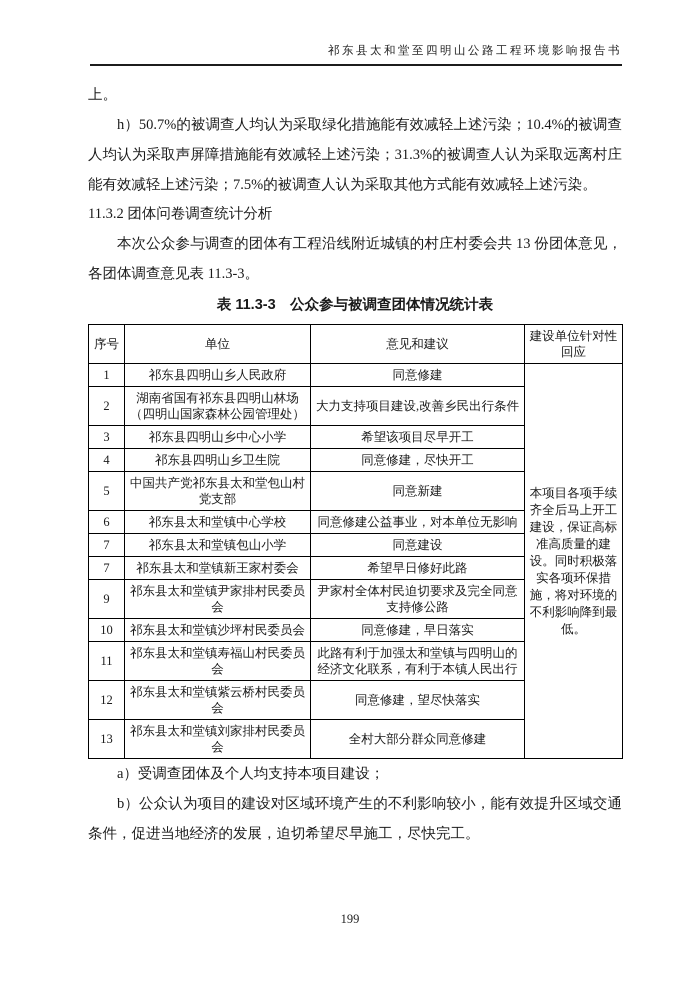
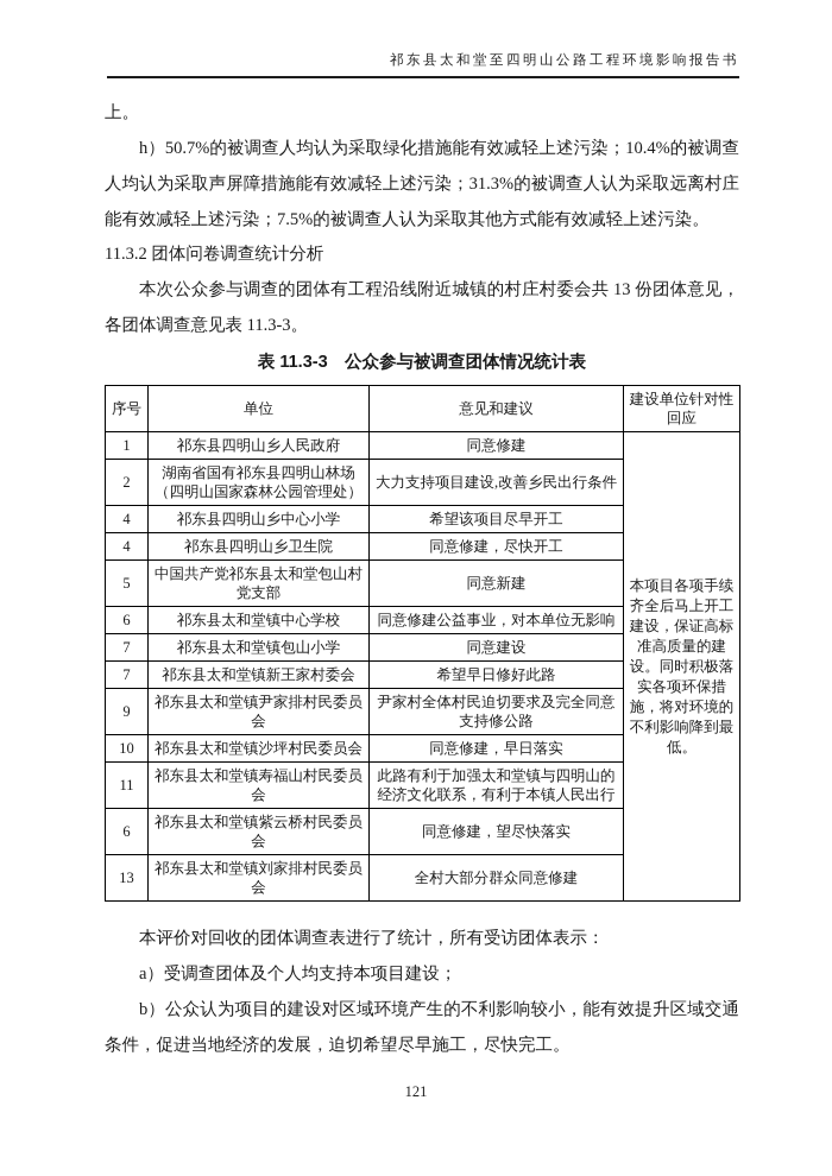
  祁东县太和堂至四明山公路工程环境影响报告书
  上。
  h）50.7%的被调查人均认为采取绿化措施能有效减轻上述污染；10.4%的被调查人均认为采取声屏障措施能有效减轻上述污染；31.3%的被调查人认为采取远离村庄能有效减轻上述污染；7.5%的被调查人认为采取其他方式能有效减轻上述污染。
  11.3.2 团体问卷调查统计分析
  本次公众参与调查的团体有工程沿线附近城镇的村庄村委会共 13 份团体意见，各团体调查意见表 11.3-3。
  表 11.3-3 公众参与被调查团体情况统计表
  序号	单位	意见和建议	建设单位针对性回应
  1	祁东县四明山乡人民政府	同意修建	本项目各项手续齐全后马上开工建设，保证高标准高质量的建设。同时积极落实各项环保措施，将对环境的不利影响降到最低。
  2	湖南省国有祁东县四明山林场（四明山国家森林公园管理处）	大力支持项目建设,改善乡民出行条件
- 3	祁东县四明山乡中心小学	希望该项目尽早开工
+ 4	祁东县四明山乡中心小学	希望该项目尽早开工
  4	祁东县四明山乡卫生院	同意修建，尽快开工
  5	中国共产党祁东县太和堂包山村党支部	同意新建
  6	祁东县太和堂镇中心学校	同意修建公益事业，对本单位无影响
  7	祁东县太和堂镇包山小学	同意建设
  7	祁东县太和堂镇新王家村委会	希望早日修好此路
  9	祁东县太和堂镇尹家排村民委员会	尹家村全体村民迫切要求及完全同意支持修公路
  10	祁东县太和堂镇沙坪村民委员会	同意修建，早日落实
  11	祁东县太和堂镇寿福山村民委员会	此路有利于加强太和堂镇与四明山的经济文化联系，有利于本镇人民出行
- 12	祁东县太和堂镇紫云桥村民委员会	同意修建，望尽快落实
+ 6	祁东县太和堂镇紫云桥村民委员会	同意修建，望尽快落实
  13	祁东县太和堂镇刘家排村民委员会	全村大部分群众同意修建
+ 本评价对回收的团体调查表进行了统计，所有受访团体表示：
  a）受调查团体及个人均支持本项目建设；
  b）公众认为项目的建设对区域环境产生的不利影响较小，能有效提升区域交通条件，促进当地经济的发展，迫切希望尽早施工，尽快完工。
- 199
+ 121
